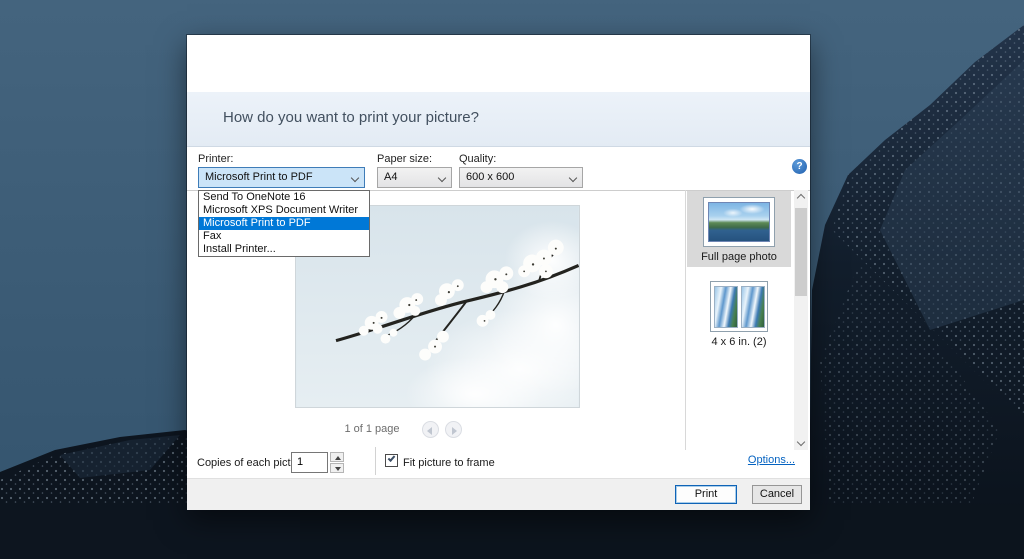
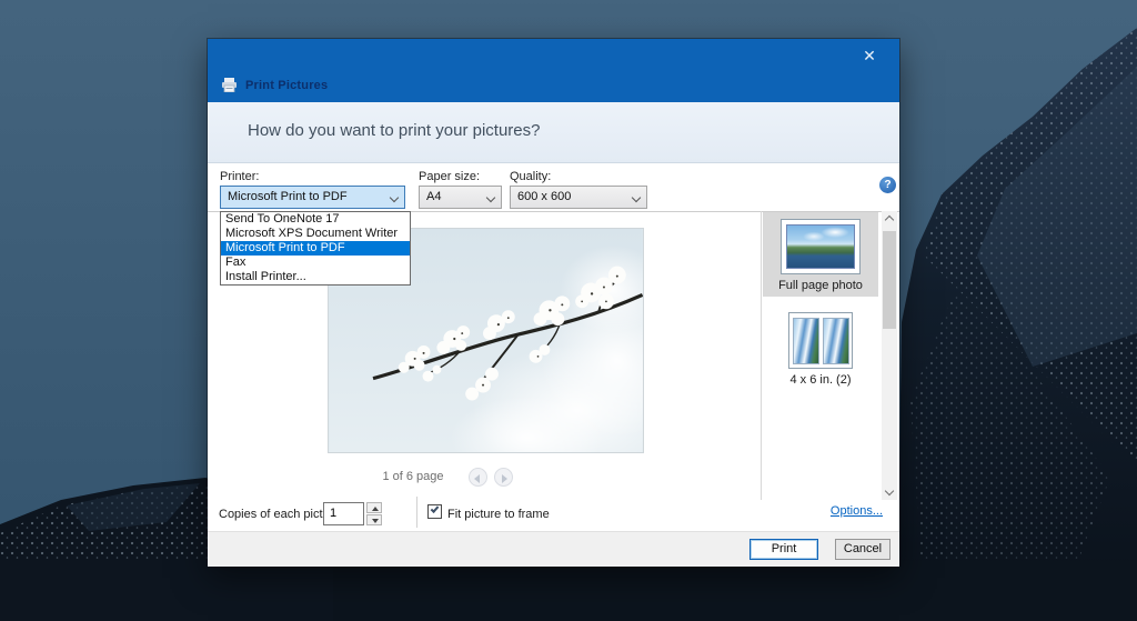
+ Print Pictures
+ ✕
- How do you want to print your picture?
+ How do you want to print your pictures?
  Printer:
  Paper size:
  Quality:
  Microsoft Print to PDF
  A4
  600 x 600
  ?
- 1 of 1 page
+ 1 of 6 page
  Full page photo
  4 x 6 in. (2)
- Send To OneNote 16
+ Send To OneNote 17
  Microsoft XPS Document Writer
  Microsoft Print to PDF
  Fax
  Install Printer...
  Copies of each pict
  1
  Fit picture to frame
  Options...
  Print
  Cancel
